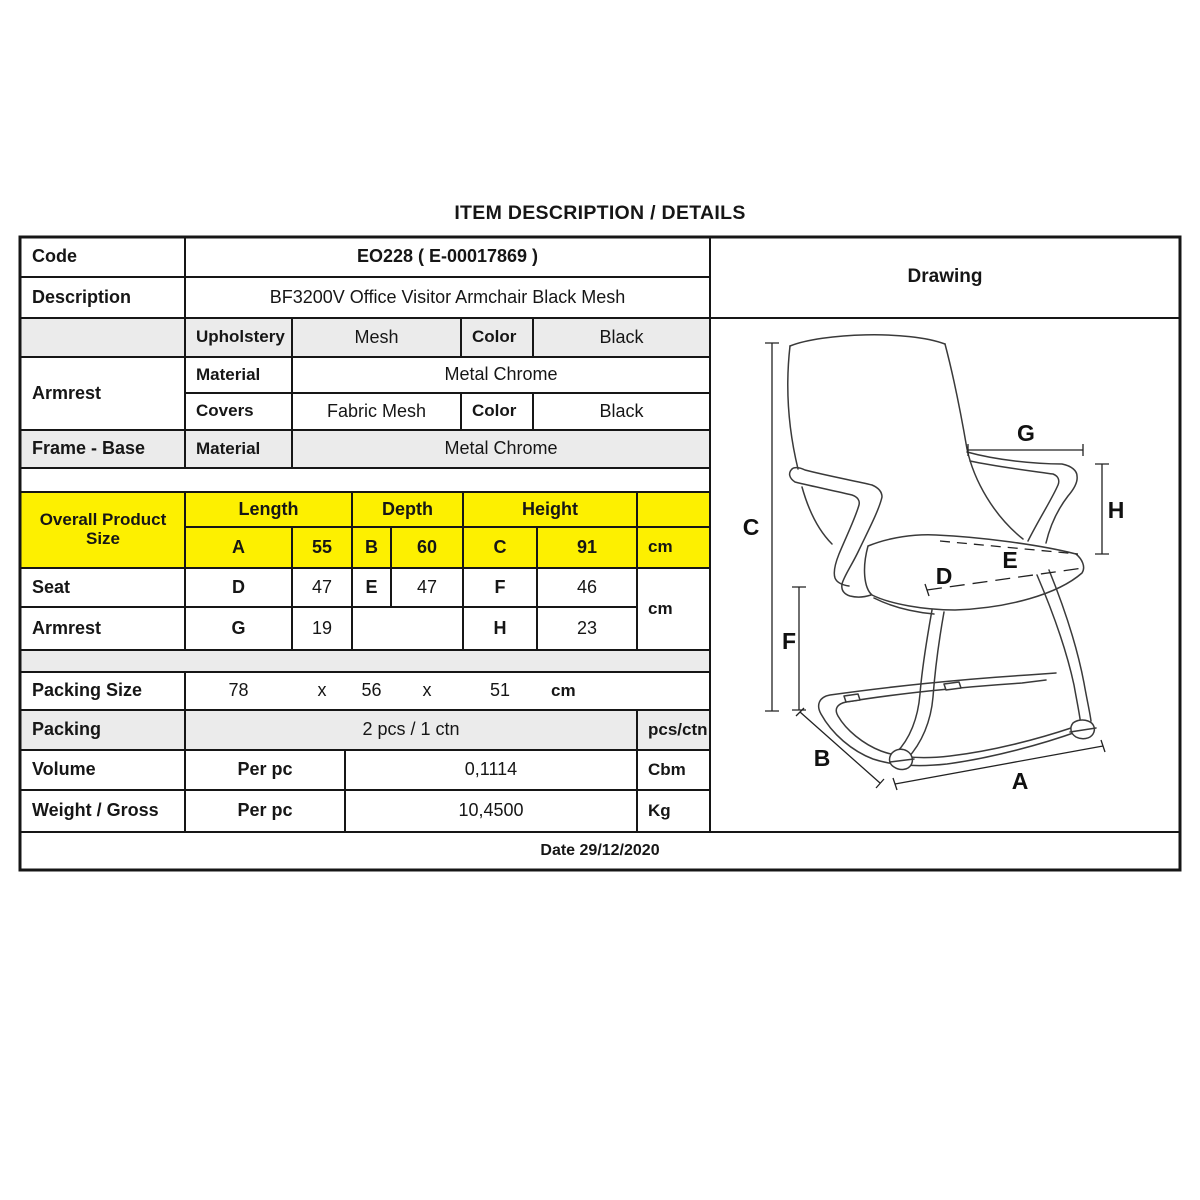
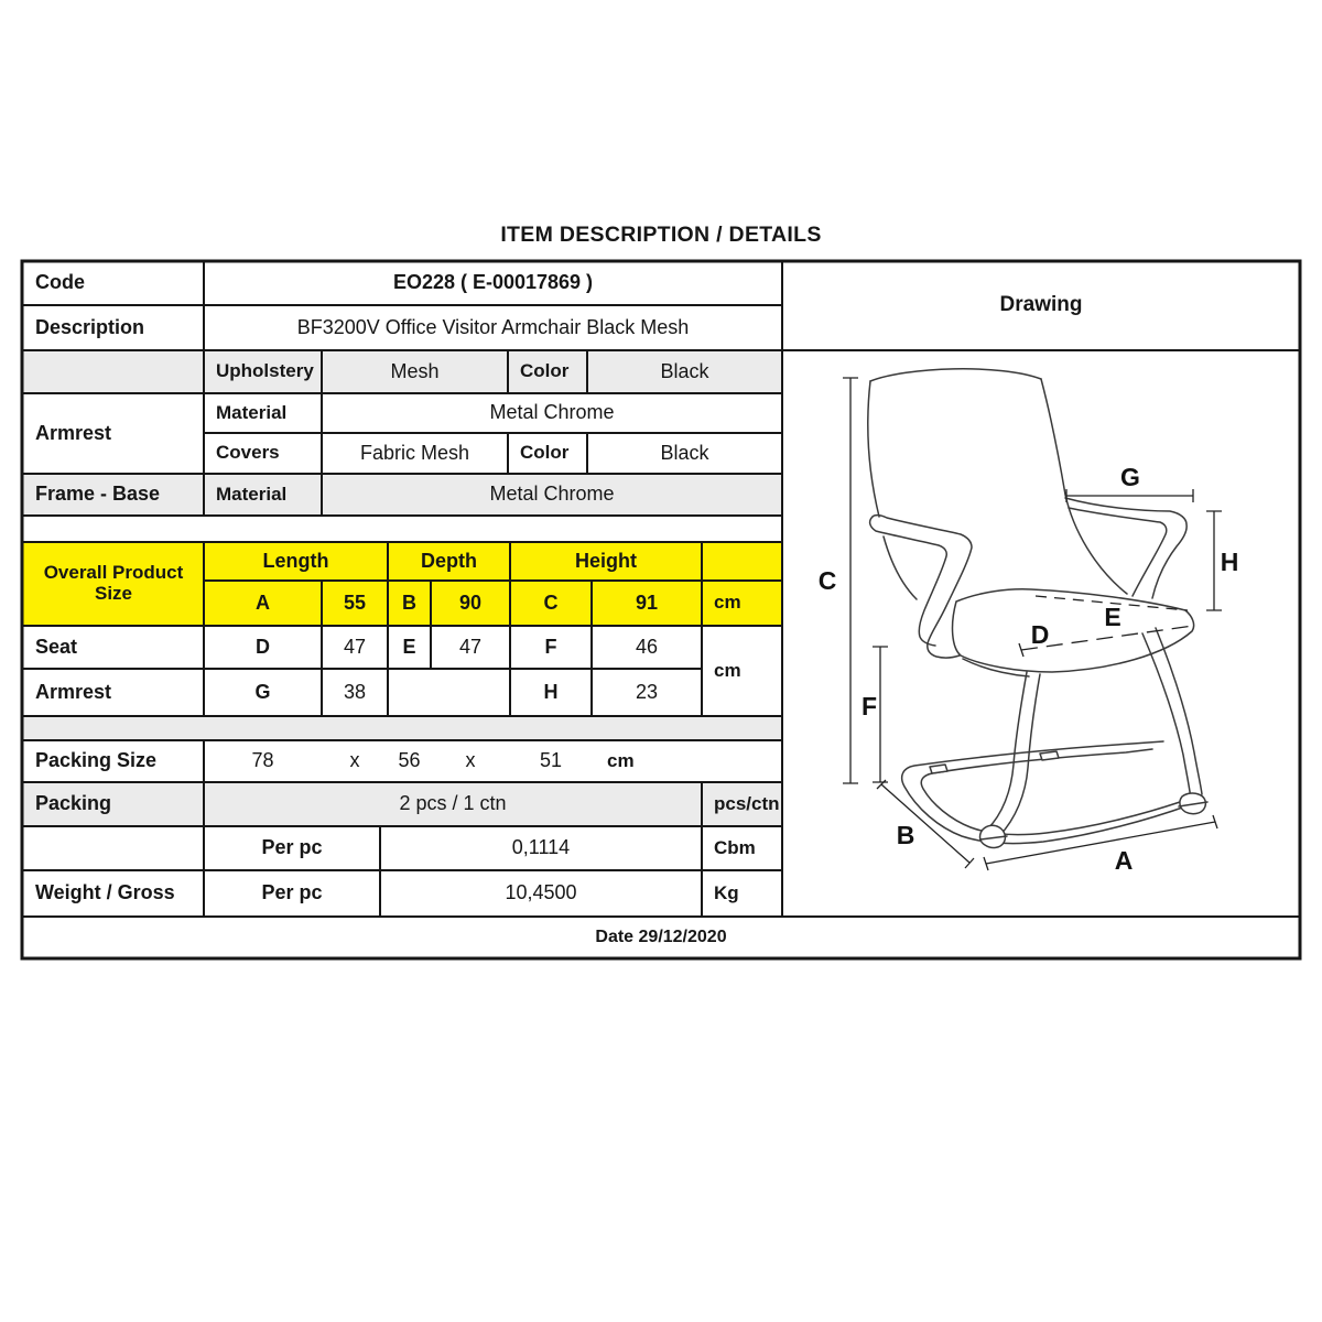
  ITEM DESCRIPTION / DETAILS
  Code
  EO228 ( E-00017869 )
  Description
  BF3200V Office Visitor Armchair Black Mesh
  Upholstery
  Mesh
  Color
  Black
  Armrest
  Material
  Metal Chrome
  Covers
  Fabric Mesh
  Color
  Black
  Frame - Base
  Material
  Metal Chrome
  Overall Product Size
  Length
  Depth
  Height
  A
  55
  B
- 60
+ 90
  C
  91
  cm
  Seat
  D
  47
  E
  47
  F
  46
  cm
  Armrest
  G
- 19
+ 38
  H
  23
  Packing Size
  78
  x
  56
  x
  51
  cm
  Packing
  2 pcs / 1 ctn
  pcs/ctn
- Volume
  Per pc
  0,1114
  Cbm
  Weight / Gross
  Per pc
  10,4500
  Kg
  Date 29/12/2020
  Drawing
  C
  F
  G
  H
  E
  D
  B
  A
